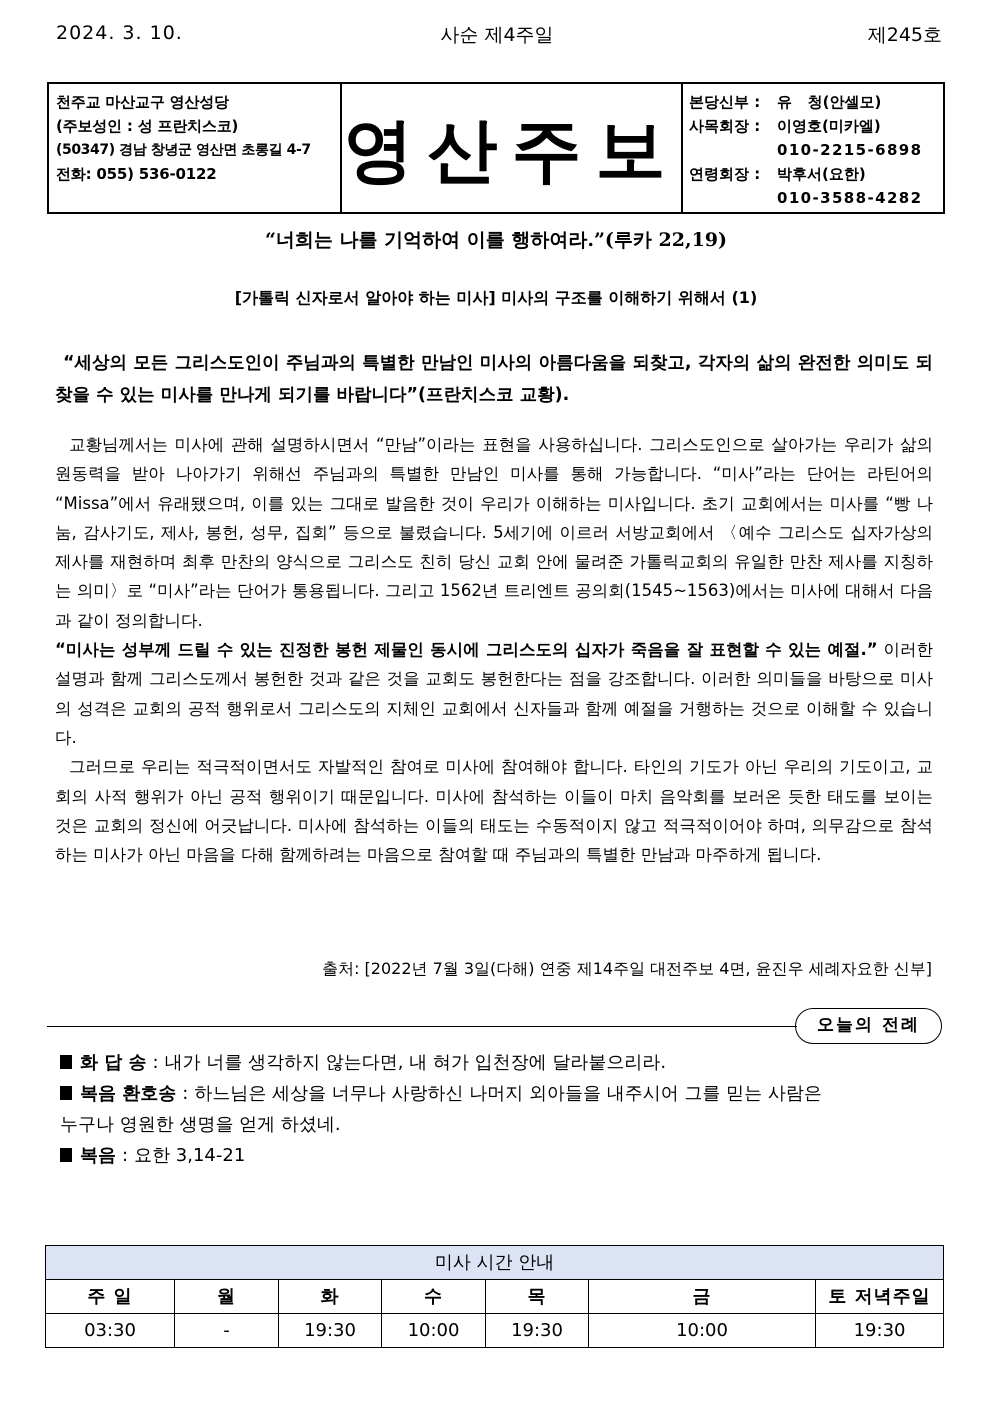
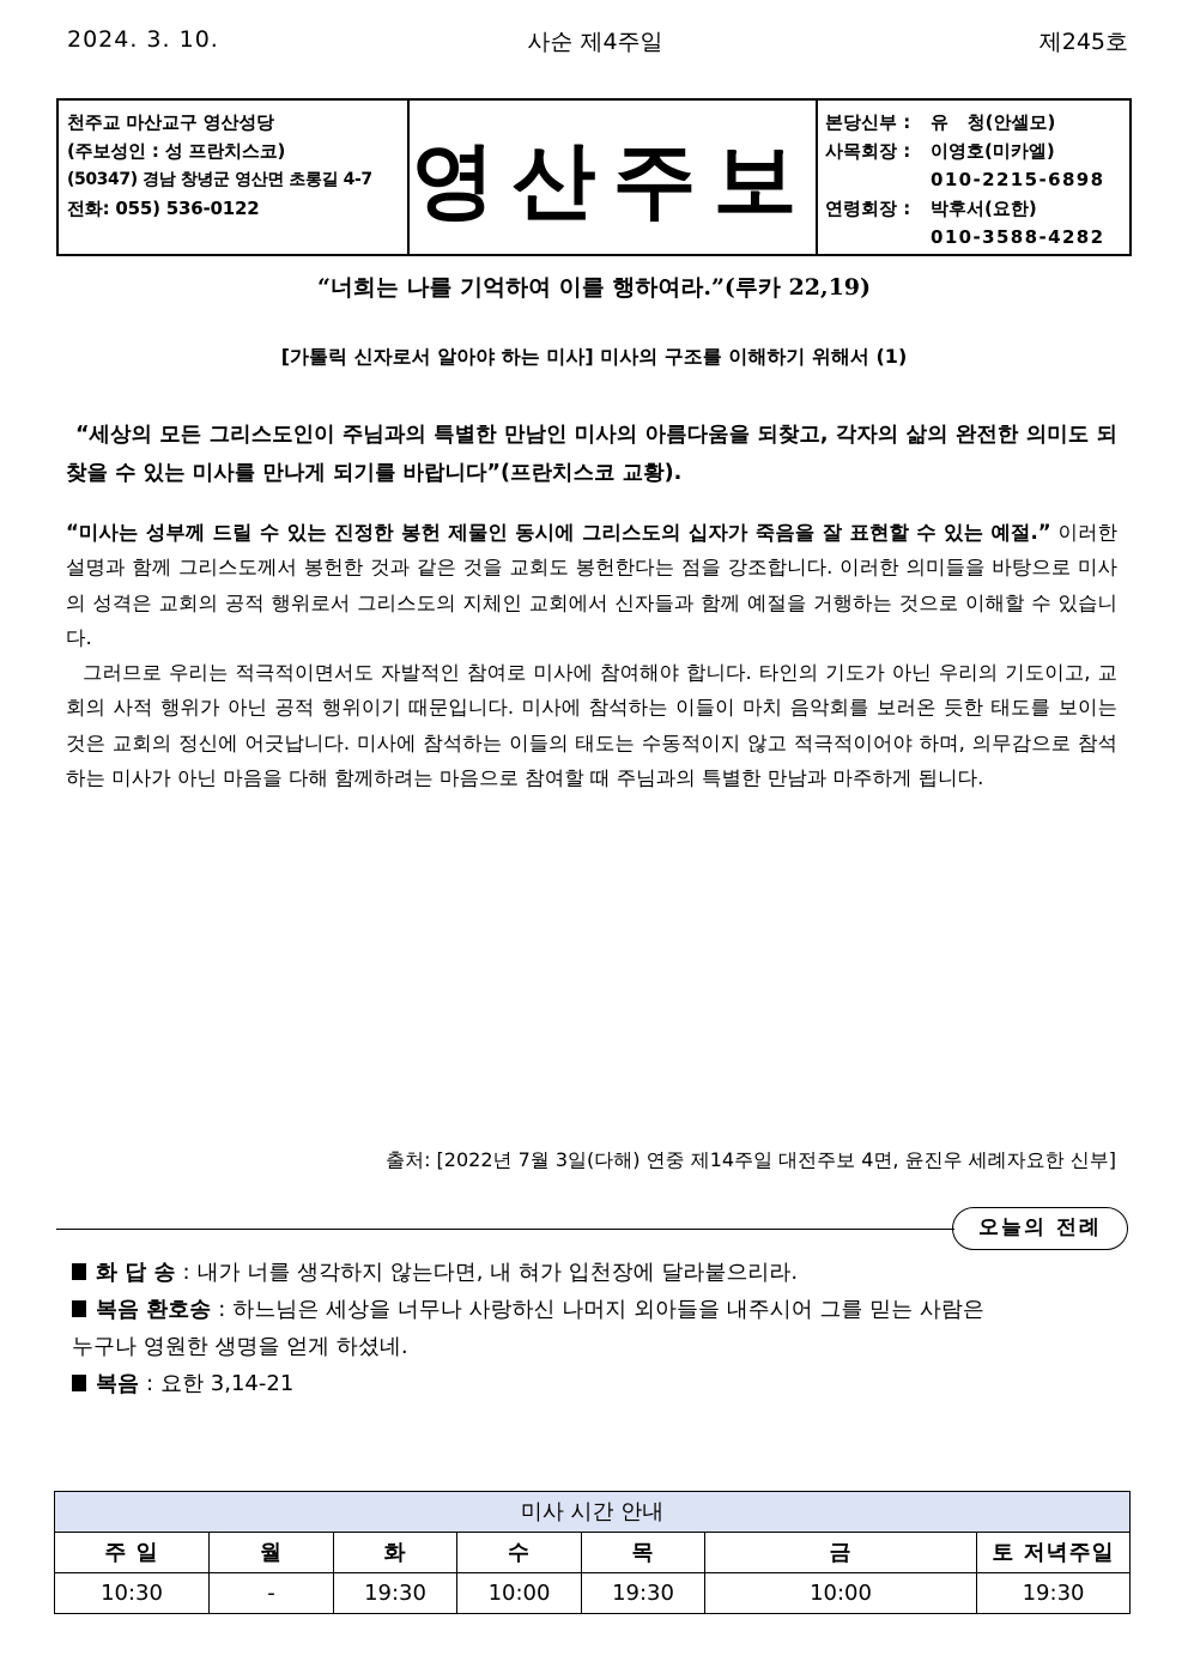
  2024. 3. 10.
  사순 제4주일
  제245호
  천주교 마산교구 영산성당
  (주보성인 : 성 프란치스코)
  (50347) 경남 창녕군 영산면 초롱길 4-7
  전화: 055) 536-0122
  영산주보
  본당신부 : 유 청(안셀모)
  사목회장 : 이영호(미카엘)
  010-2215-6898
  연령회장 : 박후서(요한)
  010-3588-4282
  “너희는 나를 기억하여 이를 행하여라.”(루카 22,19)
  [가톨릭 신자로서 알아야 하는 미사] 미사의 구조를 이해하기 위해서 (1)
  “세상의 모든 그리스도인이 주님과의 특별한 만남인 미사의 아름다움을 되찾고, 각자의 삶의 완전한 의미도 되찾을 수 있는 미사를 만나게 되기를 바랍니다”(프란치스코 교황).
- 교황님께서는 미사에 관해 설명하시면서 “만남”이라는 표현을 사용하십니다. 그리스도인으로 살아가는 우리가 삶의 원동력을 받아 나아가기 위해선 주님과의 특별한 만남인 미사를 통해 가능합니다. “미사”라는 단어는 라틴어의 “Missa”에서 유래됐으며, 이를 있는 그대로 발음한 것이 우리가 이해하는 미사입니다. 초기 교회에서는 미사를 “빵 나눔, 감사기도, 제사, 봉헌, 성무, 집회” 등으로 불렸습니다. 5세기에 이르러 서방교회에서 〈예수 그리스도 십자가상의 제사를 재현하며 최후 만찬의 양식으로 그리스도 친히 당신 교회 안에 물려준 가톨릭교회의 유일한 만찬 제사를 지칭하는 의미〉로 “미사”라는 단어가 통용됩니다. 그리고 1562년 트리엔트 공의회(1545~1563)에서는 미사에 대해서 다음과 같이 정의합니다.
  “미사는 성부께 드릴 수 있는 진정한 봉헌 제물인 동시에 그리스도의 십자가 죽음을 잘 표현할 수 있는 예절.” 이러한 설명과 함께 그리스도께서 봉헌한 것과 같은 것을 교회도 봉헌한다는 점을 강조합니다. 이러한 의미들을 바탕으로 미사의 성격은 교회의 공적 행위로서 그리스도의 지체인 교회에서 신자들과 함께 예절을 거행하는 것으로 이해할 수 있습니다.
  그러므로 우리는 적극적이면서도 자발적인 참여로 미사에 참여해야 합니다. 타인의 기도가 아닌 우리의 기도이고, 교회의 사적 행위가 아닌 공적 행위이기 때문입니다. 미사에 참석하는 이들이 마치 음악회를 보러온 듯한 태도를 보이는 것은 교회의 정신에 어긋납니다. 미사에 참석하는 이들의 태도는 수동적이지 않고 적극적이어야 하며, 의무감으로 참석하는 미사가 아닌 마음을 다해 함께하려는 마음으로 참여할 때 주님과의 특별한 만남과 마주하게 됩니다.
  출처: [2022년 7월 3일(다해) 연중 제14주일 대전주보 4면, 윤진우 세례자요한 신부]
  오늘의 전례
  화 답 송 : 내가 너를 생각하지 않는다면, 내 혀가 입천장에 달라붙으리라.
  복음 환호송 : 하느님은 세상을 너무나 사랑하신 나머지 외아들을 내주시어 그를 믿는 사람은
  누구나 영원한 생명을 얻게 하셨네.
  복음 : 요한 3,14-21
  미사 시간 안내
  주 일	월	화	수	목	금	토 저녁주일
- 03:30	-	19:30	10:00	19:30	10:00	19:30
+ 10:30	-	19:30	10:00	19:30	10:00	19:30
